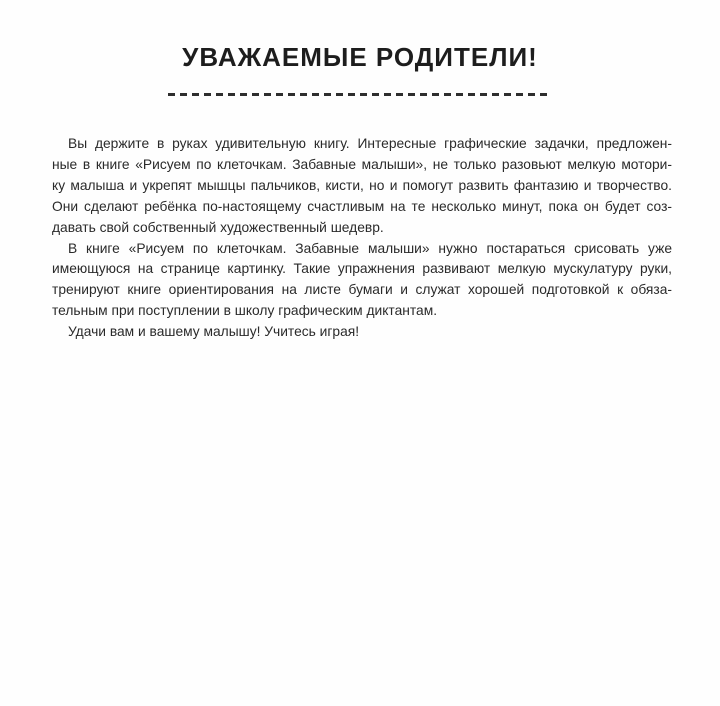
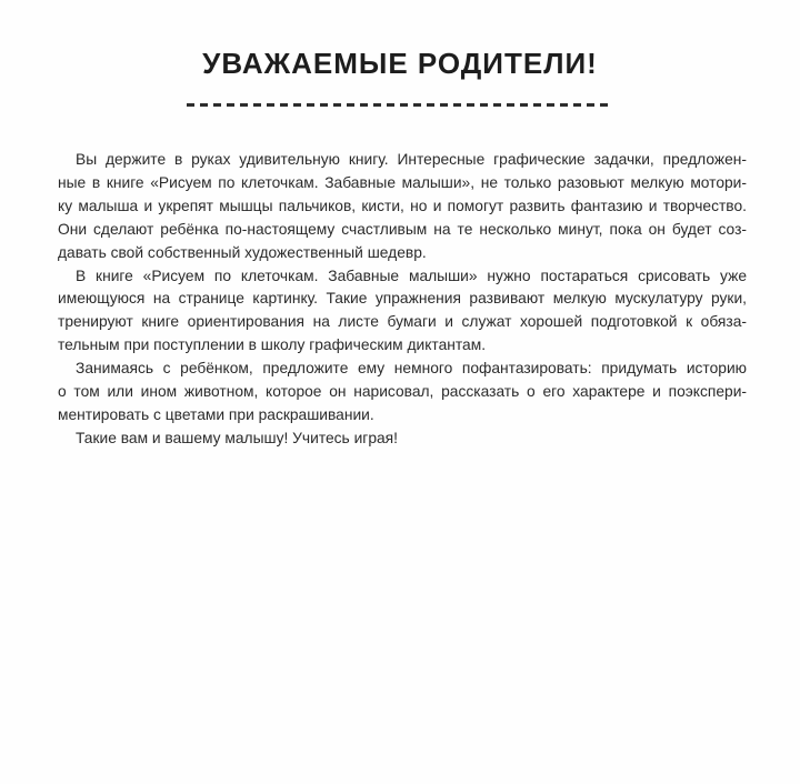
  УВАЖАЕМЫЕ РОДИТЕЛИ!
  Вы держите в руках удивительную книгу. Интересные графические задачки, предложен-
  ные в книге «Рисуем по клеточкам. Забавные малыши», не только разовьют мелкую мотори-
  ку малыша и укрепят мышцы пальчиков, кисти, но и помогут развить фантазию и творчество.
  Они сделают ребёнка по-настоящему счастливым на те несколько минут, пока он будет соз-
  давать свой собственный художественный шедевр.
  В книге «Рисуем по клеточкам. Забавные малыши» нужно постараться срисовать уже
  имеющуюся на странице картинку. Такие упражнения развивают мелкую мускулатуру руки,
  тренируют книге ориентирования на листе бумаги и служат хорошей подготовкой к обяза-
  тельным при поступлении в школу графическим диктантам.
+ Занимаясь с ребёнком, предложите ему немного пофантазировать: придумать историю
+ о том или ином животном, которое он нарисовал, рассказать о его характере и поэкспери-
+ ментировать с цветами при раскрашивании.
- Удачи вам и вашему малышу! Учитесь играя!
+ Такие вам и вашему малышу! Учитесь играя!
